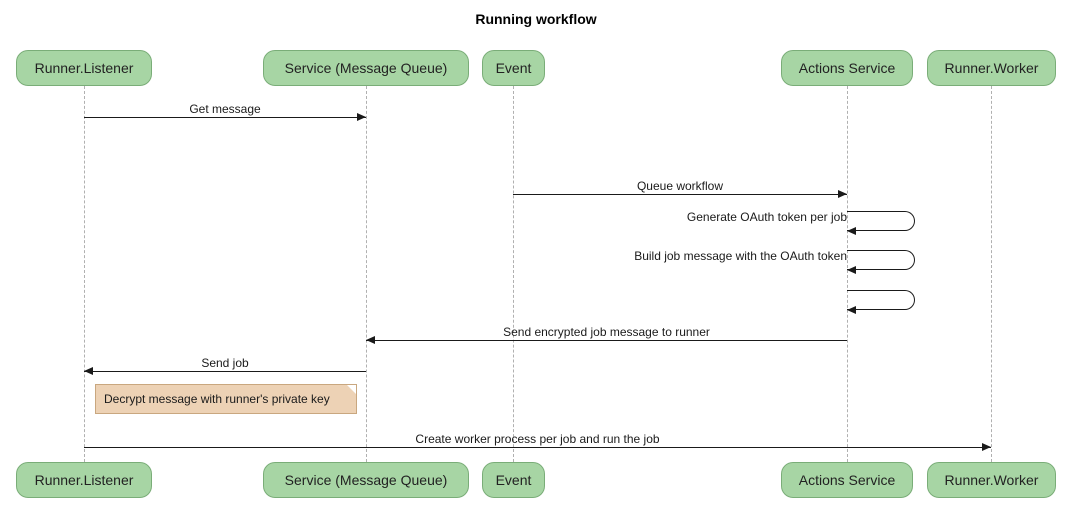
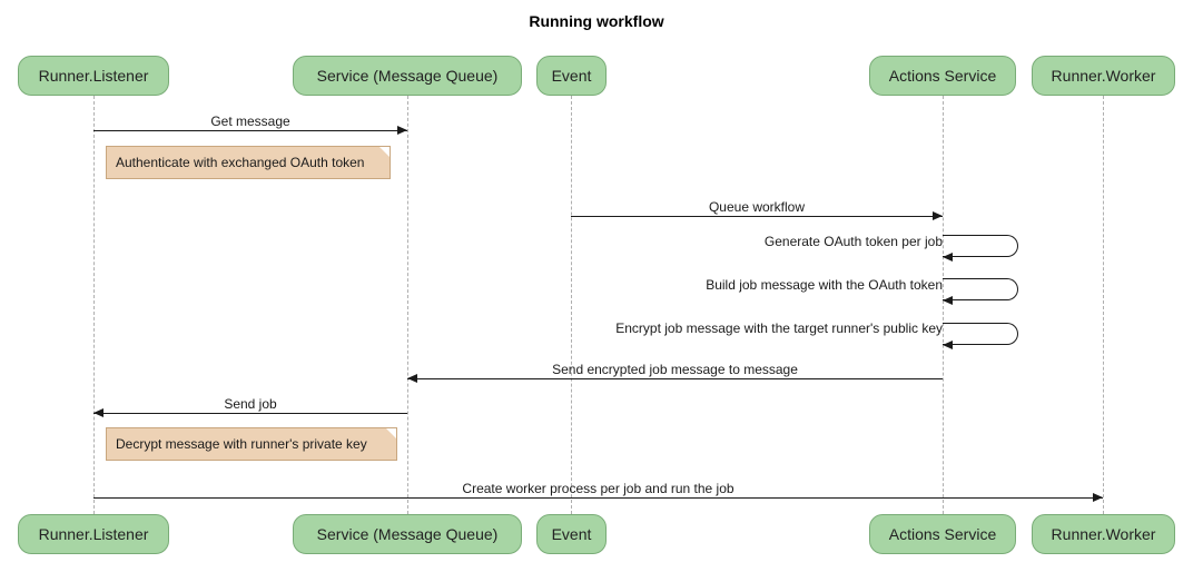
  Running workflow
  Runner.Listener
  Service (Message Queue)
  Event
  Actions Service
  Runner.Worker
  Runner.Listener
  Service (Message Queue)
  Event
  Actions Service
  Runner.Worker
  Get message
+ Authenticate with exchanged OAuth token
  Queue workflow
  Generate OAuth token per job
  Build job message with the OAuth token
+ Encrypt job message with the target runner's public key
- Send encrypted job message to runner
+ Send encrypted job message to message
  Send job
  Decrypt message with runner's private key
  Create worker process per job and run the job
